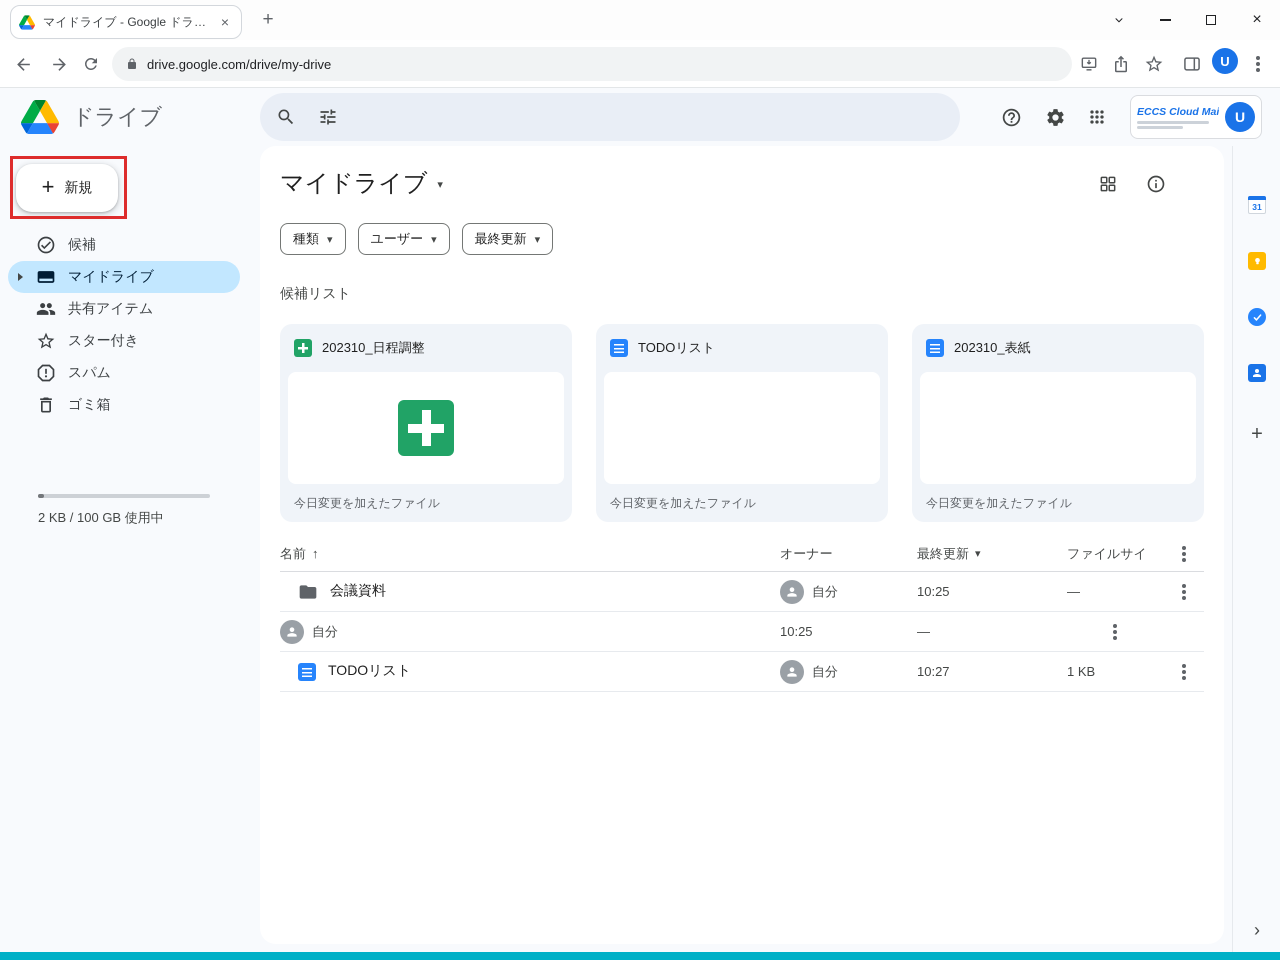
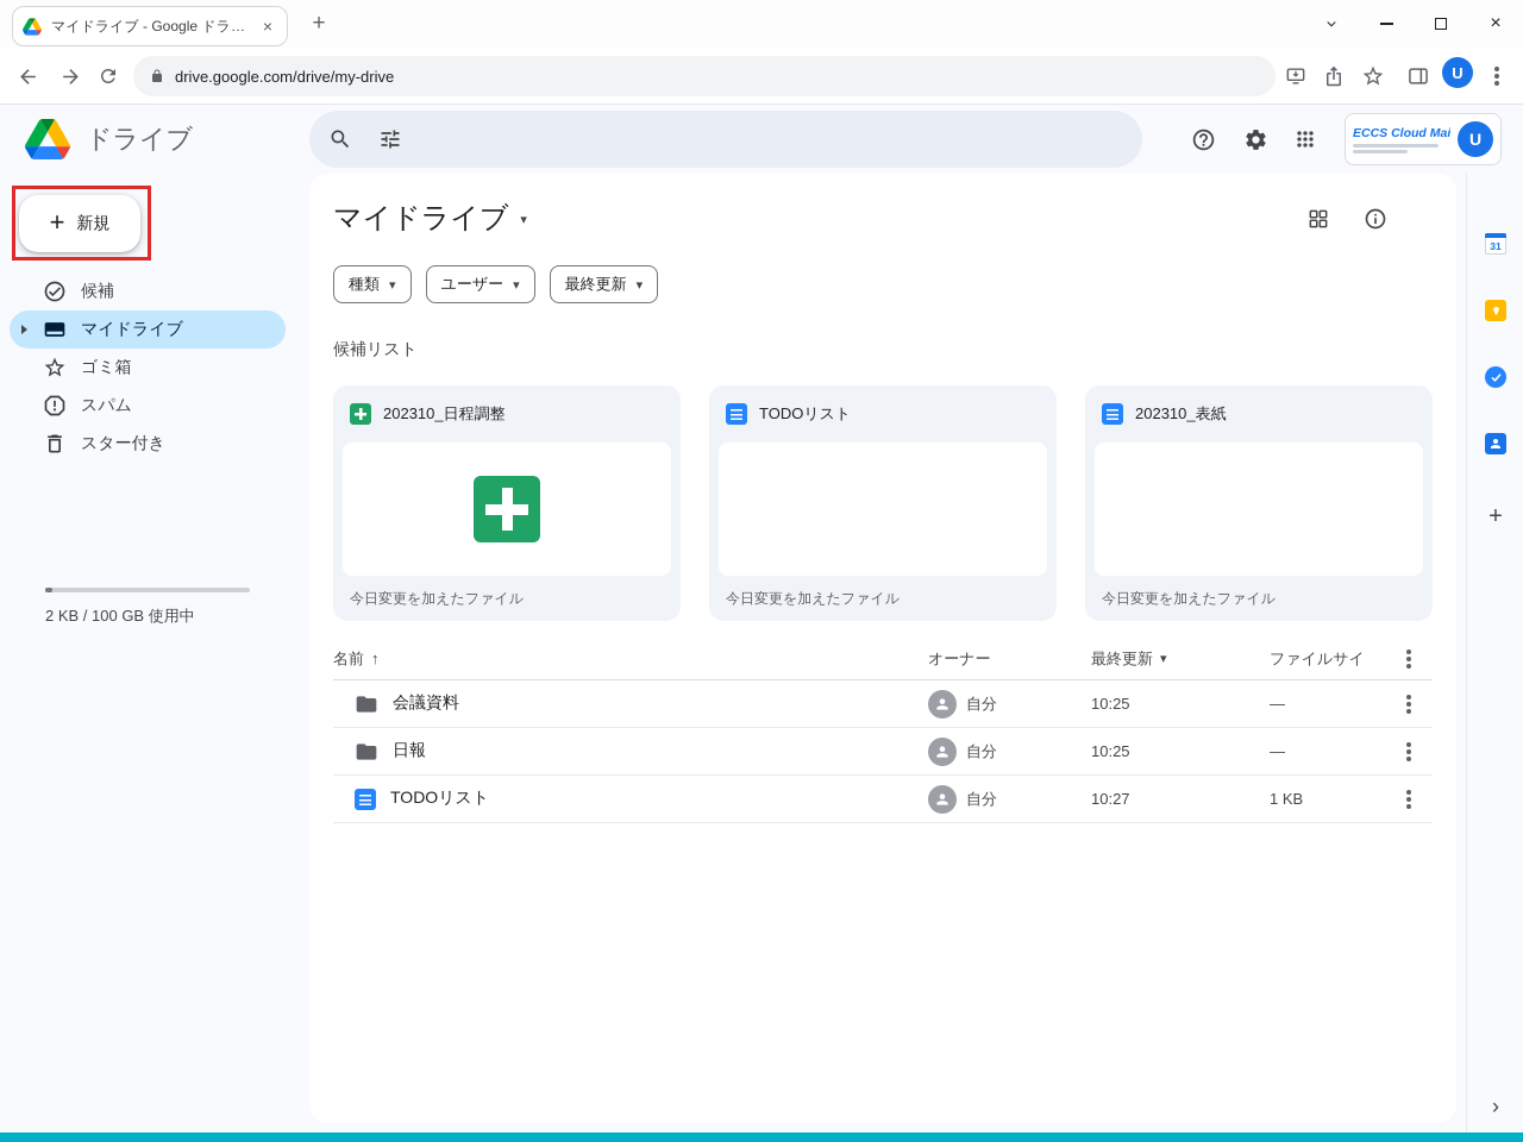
  マイドライブ - Google ドライ
  ×
  +
  ×
  drive.google.com/drive/my-drive
  U
  ドライブ
  ECCS Cloud Mai
  U
  +
  新規
  候補
  マイドライブ
- 共有アイテム
- スター付き
+ ゴミ箱
  スパム
- ゴミ箱
+ スター付き
  2 KB / 100 GB 使用中
  マイドライブ
  ▾
  種類
  ▾
  ユーザー
  ▾
  最終更新
  ▾
  候補リスト
  202310_日程調整
  今日変更を加えたファイル
  TODOリスト
  今日変更を加えたファイル
  202310_表紙
  今日変更を加えたファイル
  名前
  ↑
  オーナー
  最終更新
  ▾
  ファイルサイ
  会議資料
  自分
  10:25
  —
+ 日報
  自分
  10:25
  —
  TODOリスト
  自分
  10:27
  1 KB
  31
  +
  ›
